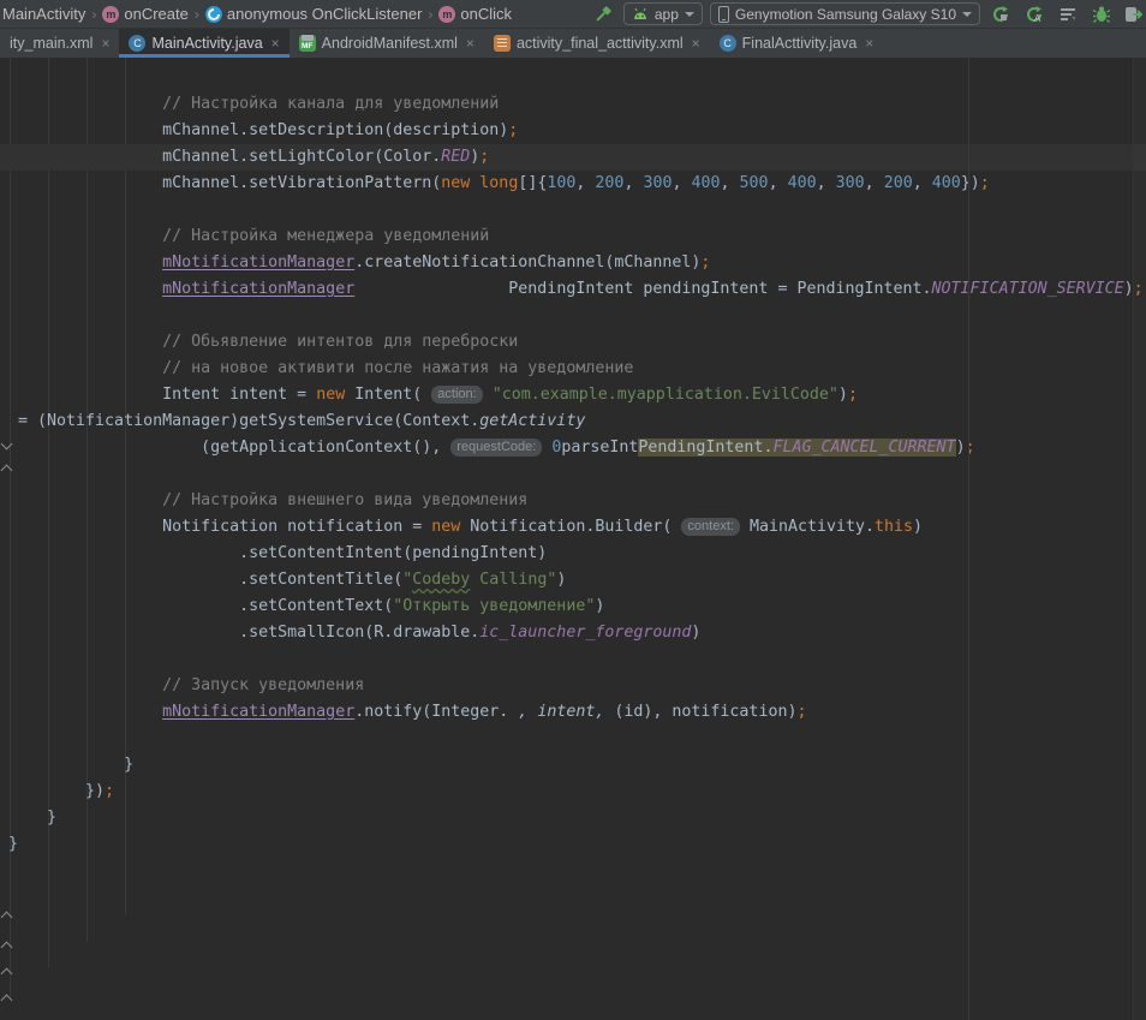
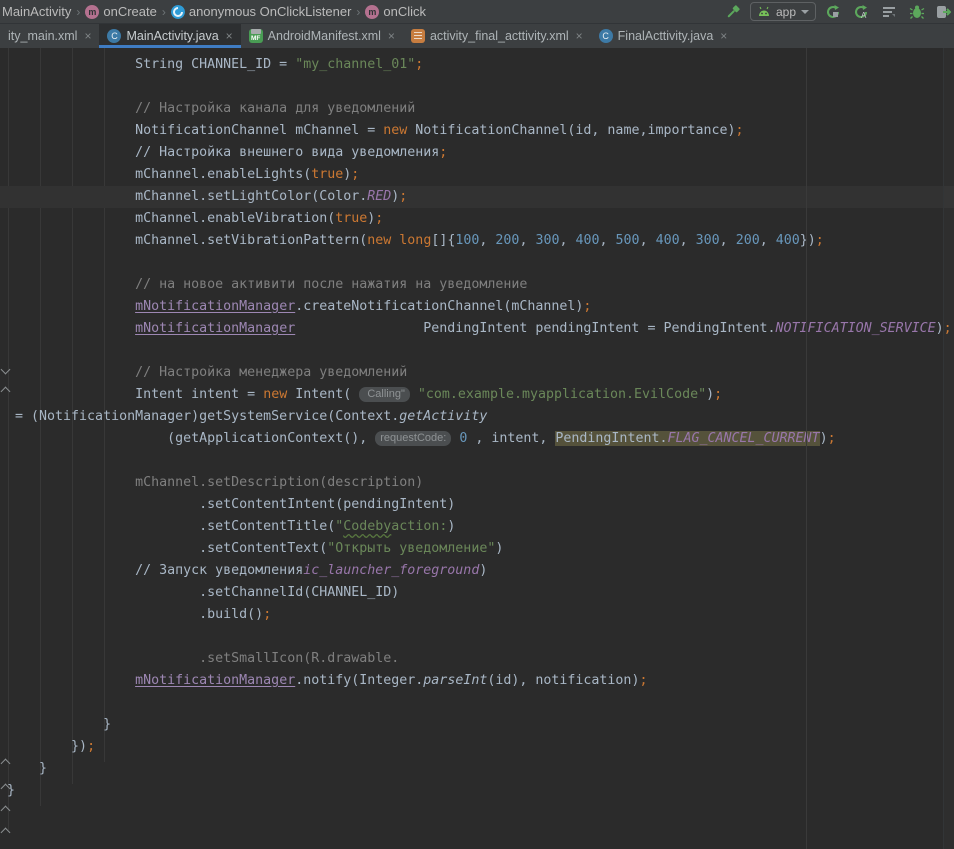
  MainActivity
  ›
  m
  onCreate
  ›
  anonymous OnClickListener
  ›
  m
  onClick
  app
- Genymotion Samsung Galaxy S10
  A
  ity_main.xml
  ×
  C
  MainActivity.java
  ×
  AndroidManifest.xml
  ×
  activity_final_acttivity.xml
  ×
  C
  FinalActtivity.java
  ×
+ String CHANNEL_ID = "my_channel_01";
  // Настройка канала для уведомлений
+ NotificationChannel mChannel = new NotificationChannel(id, name,importance);
- mChannel.setDescription(description);
+ // Настройка внешнего вида уведомления;
+ mChannel.enableLights(true);
  mChannel.setLightColor(Color.RED);
+ mChannel.enableVibration(true);
  mChannel.setVibrationPattern(new long[]{100, 200, 300, 400, 500, 400, 300, 200, 400});
- // Настройка менеджера уведомлений
+ // на новое активити после нажатия на уведомление
  mNotificationManager.createNotificationChannel(mChannel);
  mNotificationManager PendingIntent pendingIntent = PendingIntent.NOTIFICATION_SERVICE);
- // Обьявление интентов для переброски
- // на новое активити после нажатия на уведомление
+ // Настройка менеджера уведомлений
- Intent intent = new Intent( action: "com.example.myapplication.EvilCode");
+ Intent intent = new Intent( Calling" "com.example.myapplication.EvilCode");
  = (NotificationManager)getSystemService(Context.getActivity
- (getApplicationContext(), requestCode: 0parseIntPendingIntent.FLAG_CANCEL_CURRENT);
+ (getApplicationContext(), requestCode: 0 , intent, PendingIntent.FLAG_CANCEL_CURRENT);
- // Настройка внешнего вида уведомления
+ mChannel.setDescription(description)
- Notification notification = new Notification.Builder( context: MainActivity.this)
  .setContentIntent(pendingIntent)
- .setContentTitle("Codeby Calling")
+ .setContentTitle("Codebyaction:)
  .setContentText("Открыть уведомление")
- .setSmallIcon(R.drawable.ic_launcher_foreground)
+ // Запуск уведомленияic_launcher_foreground)
+ .setChannelId(CHANNEL_ID)
+ .build();
- // Запуск уведомления
+ .setSmallIcon(R.drawable.
- mNotificationManager.notify(Integer. , intent, (id), notification);
+ mNotificationManager.notify(Integer.parseInt(id), notification);
  }
  });
  }
  }
